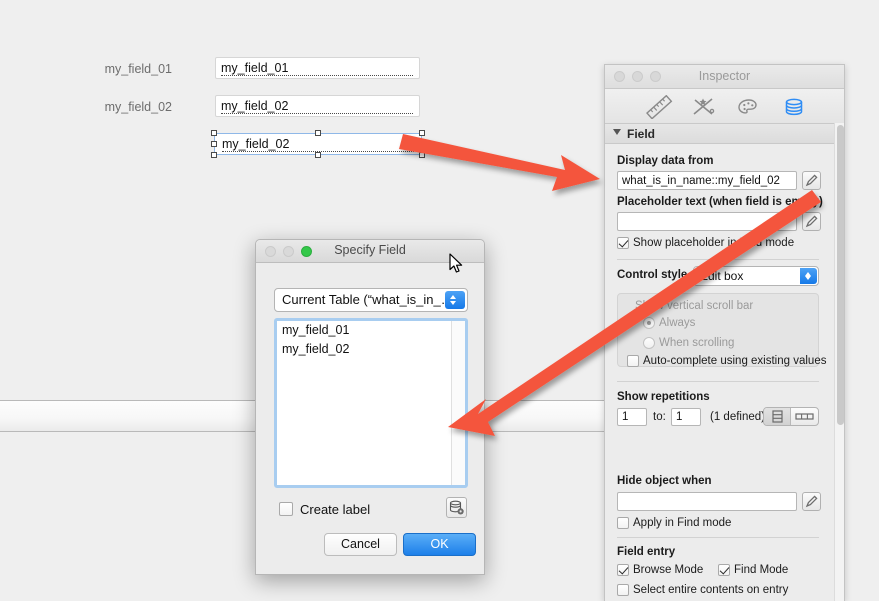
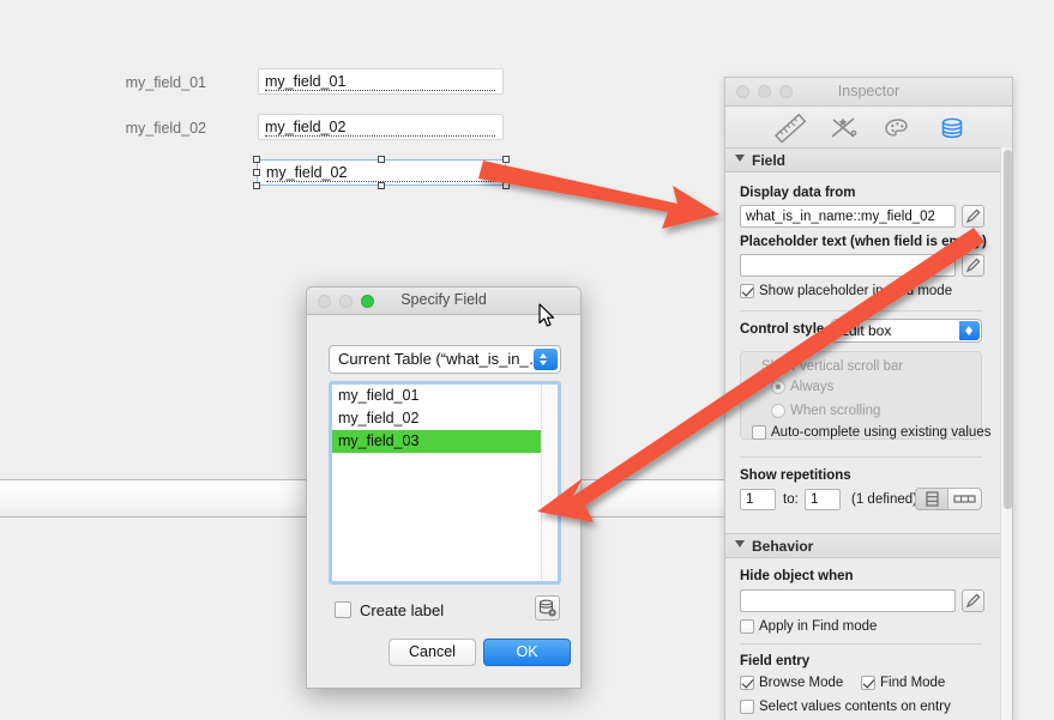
  my_field_01
  my_field_01
  my_field_02
  my_field_02
  my_field_02
  Inspector
  Field
  Display data from
  what_is_in_name::my_field_02
  Placeholder text (when field is e
  Show placeholder i mode
  Control style
  dit box
  S vertical scroll bar
  Always
  When scrolling
  Auto-complete using existing values
  Show repetitions
  1
  to:
  1
  (1 defined
+ Behavior
  Hide object when
  Apply in Find mode
  Field entry
  Browse Mode
  Find Mode
- Select entire contents on entry
+ Select values contents on entry
  Specify Field
  Current Table (“what_is_in_
  my_field_01
  my_field_02
+ my_field_03
  Create label
  Cancel
  OK
